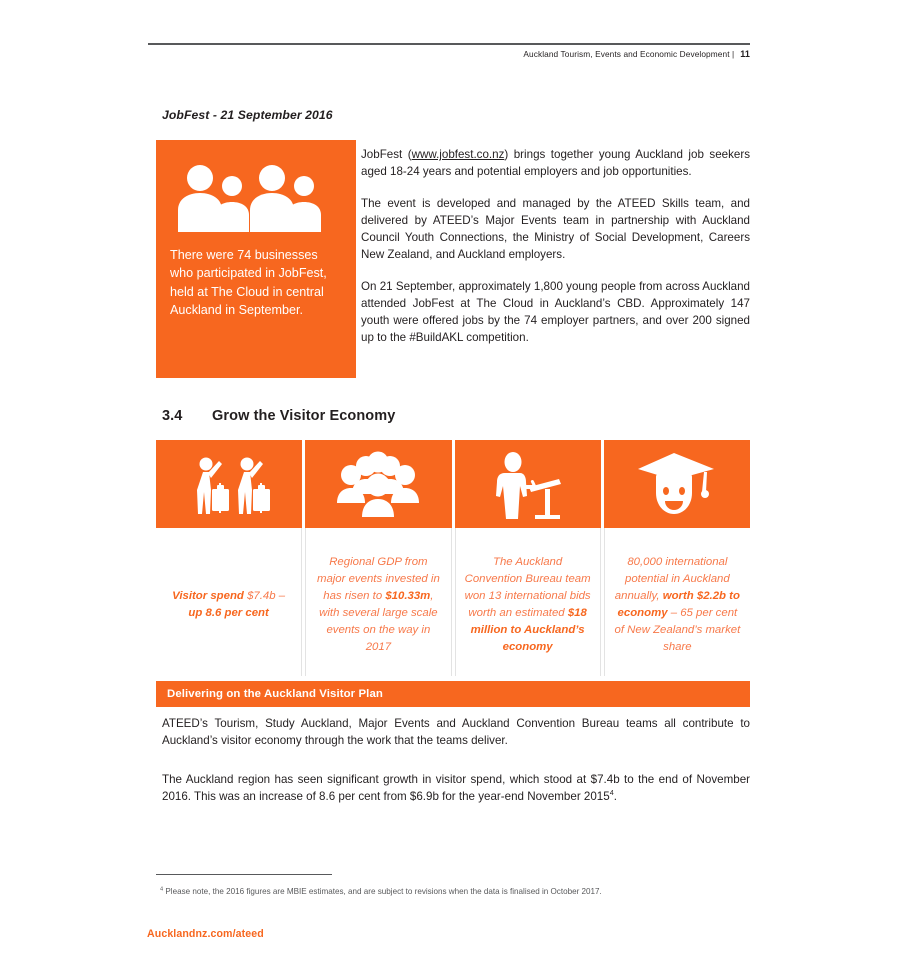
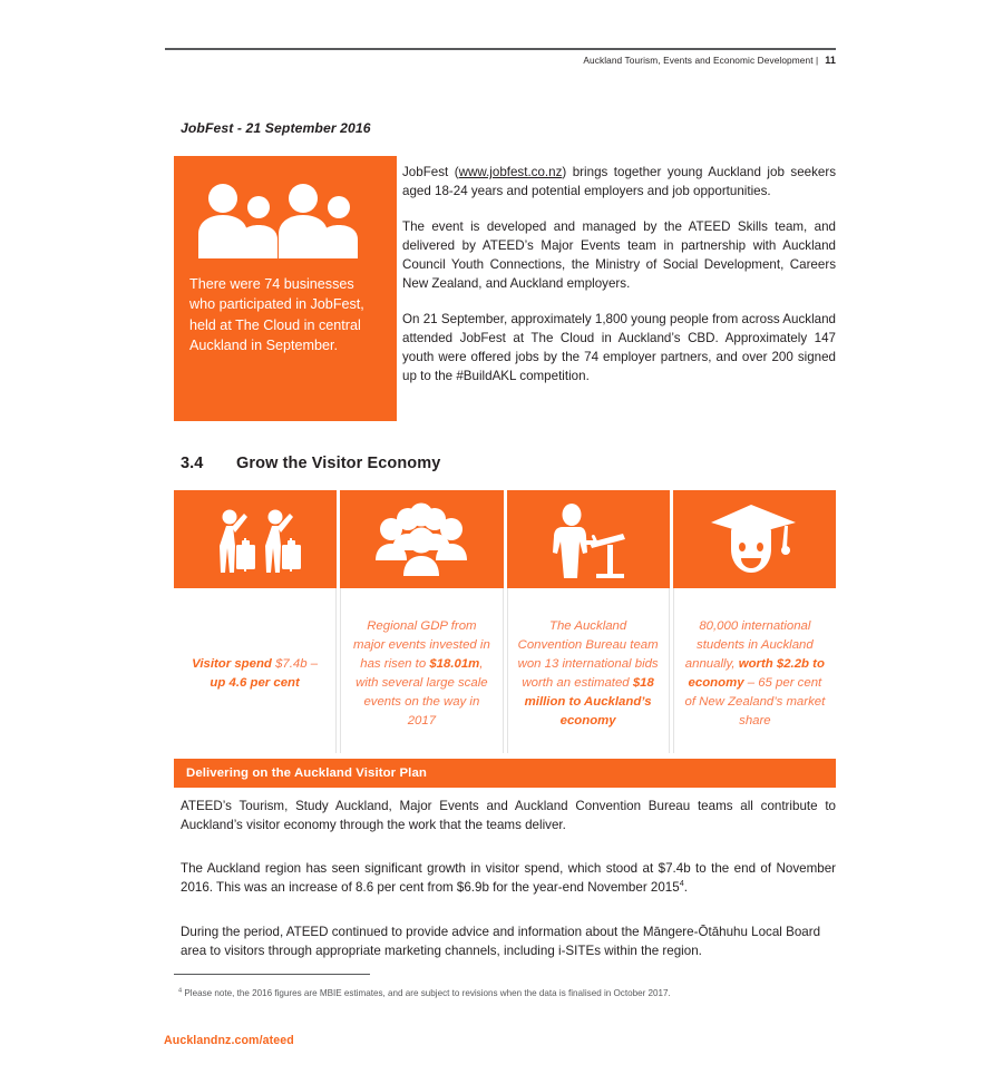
  Auckland Tourism, Events and Economic Development | 11
  JobFest - 21 September 2016
  There were 74 businesses who participated in JobFest, held at The Cloud in central Auckland in September.
  JobFest (www.jobfest.co.nz) brings together young Auckland job seekers aged 18-24 years and potential employers and job opportunities.
  The event is developed and managed by the ATEED Skills team, and delivered by ATEED’s Major Events team in partnership with Auckland Council Youth Connections, the Ministry of Social Development, Careers New Zealand, and Auckland employers.
  On 21 September, approximately 1,800 young people from across Auckland attended JobFest at The Cloud in Auckland’s CBD. Approximately 147 youth were offered jobs by the 74 employer partners, and over 200 signed up to the #BuildAKL competition.
  3.4 Grow the Visitor Economy
- Visitor spend $7.4b – up 8.6 per cent
+ Visitor spend $7.4b – up 4.6 per cent
- Regional GDP from major events invested in has risen to $10.33m, with several large scale events on the way in 2017
+ Regional GDP from major events invested in has risen to $18.01m, with several large scale events on the way in 2017
  The Auckland Convention Bureau team won 13 international bids worth an estimated $18 million to Auckland’s economy
- 80,000 international potential in Auckland annually, worth $2.2b to economy – 65 per cent of New Zealand’s market share
+ 80,000 international students in Auckland annually, worth $2.2b to economy – 65 per cent of New Zealand’s market share
  Delivering on the Auckland Visitor Plan
  ATEED’s Tourism, Study Auckland, Major Events and Auckland Convention Bureau teams all contribute to Auckland’s visitor economy through the work that the teams deliver.
  The Auckland region has seen significant growth in visitor spend, which stood at $7.4b to the end of November 2016. This was an increase of 8.6 per cent from $6.9b for the year-end November 20154.
+ During the period, ATEED continued to provide advice and information about the Māngere-Ōtāhuhu Local Board area to visitors through appropriate marketing channels, including i-SITEs within the region.
  Please note, the 2016 figures are MBIE estimates, and are subject to revisions when the data is finalised in October 2017.
  Aucklandnz.com/ateed
